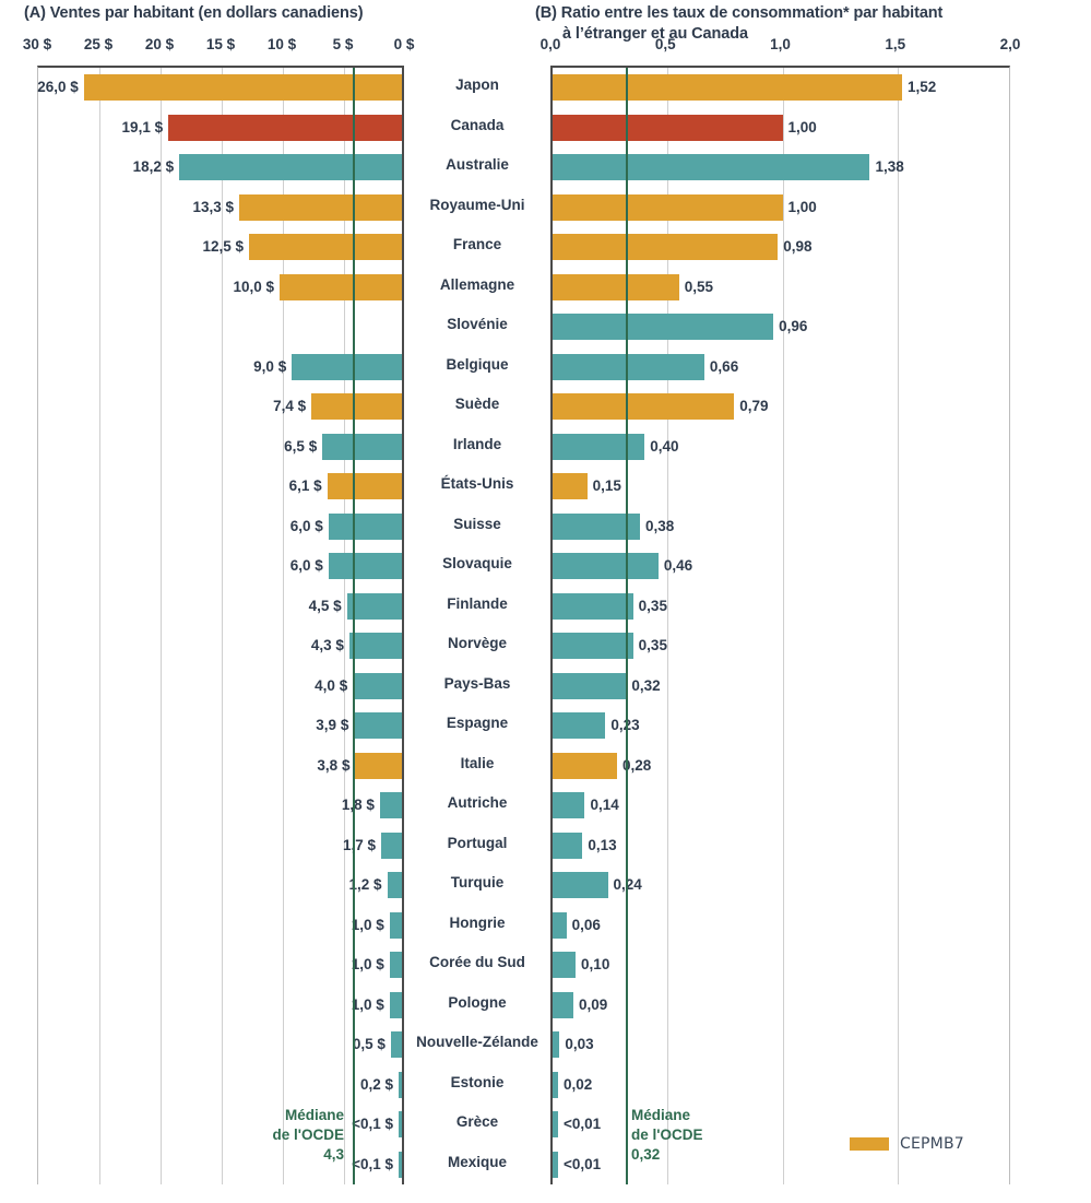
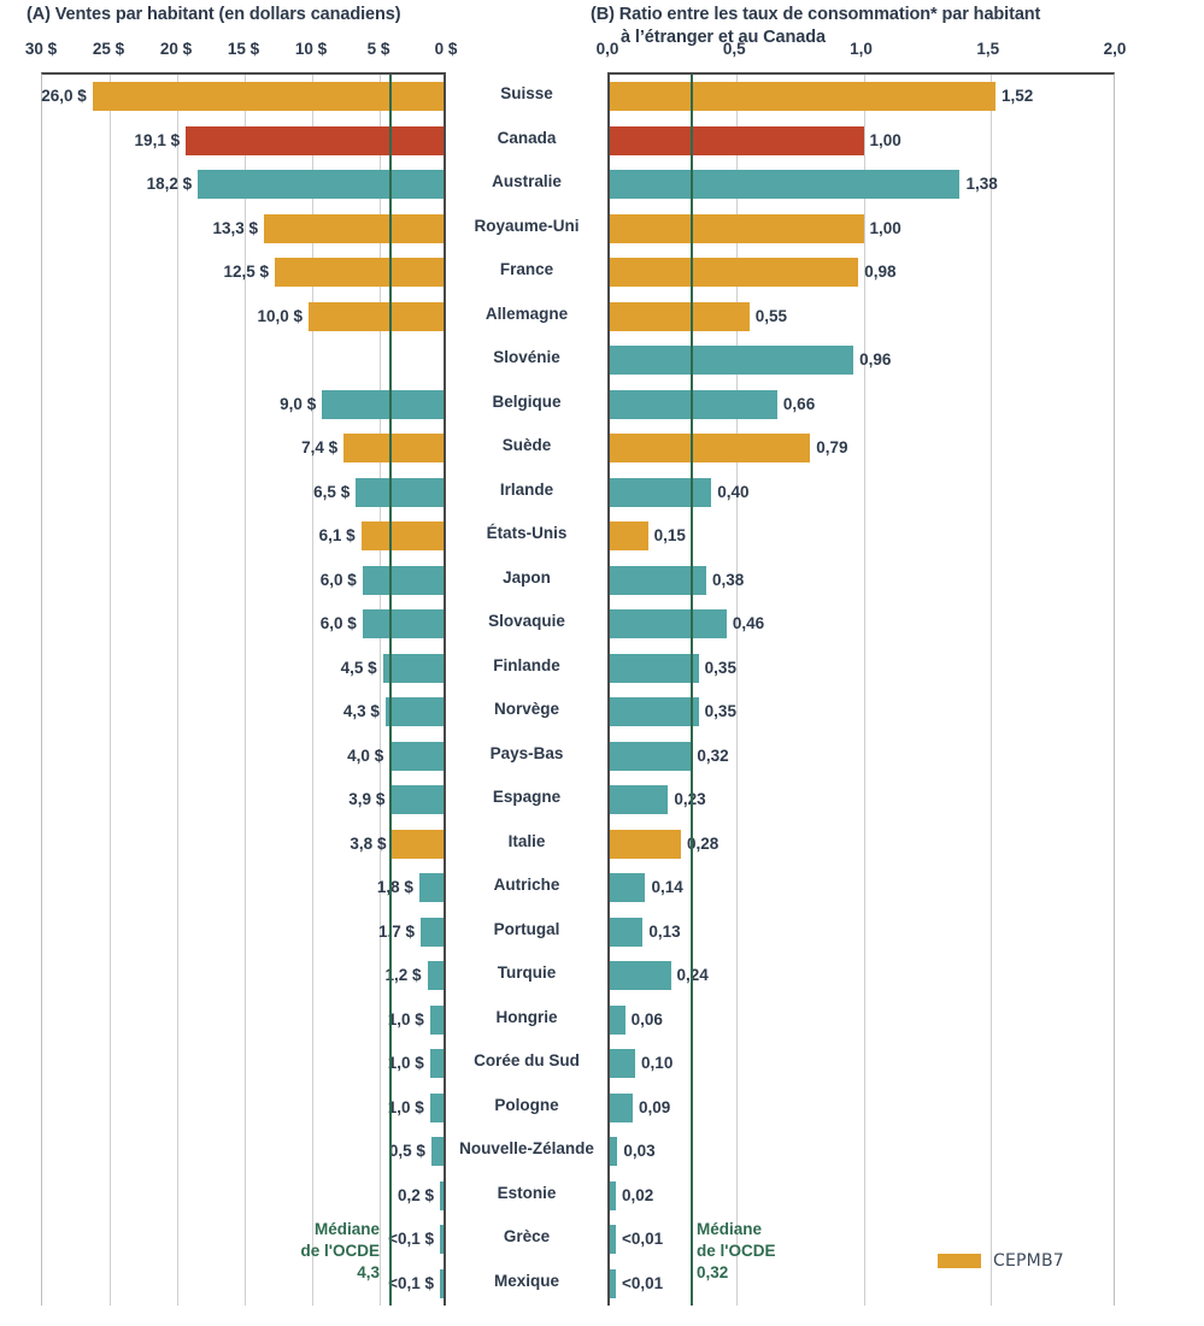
  (A) Ventes par habitant (en dollars canadiens)
  (B) Ratio entre les taux de consommation* par habitant
  à l’étranger et au Canada
  30 $
  25 $
  20 $
  15 $
  10 $
  5 $
  0 $
  0,0
  0,5
  1,0
  1,5
  2,0
  26,0 $
  19,1 $
  18,2 $
  13,3 $
  12,5 $
  10,0 $
  9,0 $
  7,4 $
  6,5 $
  6,1 $
  6,0 $
  6,0 $
  4,5 $
  4,3 $
  4,0 $
  3,9 $
  3,8 $
  18 $
  17 $
  ,2 $
  1,0 $
  1,0 $
  1,0 $
  0,5 $
  0,2 $
  <0,1 $
  <0,1 $
- Japon
+ Suisse
  Canada
  Australie
  Royaume-Uni
  France
  Allemagne
  Slovénie
  Belgique
  Suède
  Irlande
  États-Unis
- Suisse
+ Japon
  Slovaquie
  Finlande
  Norvège
  Pays-Bas
  Espagne
  Italie
  Autriche
  Portugal
  Turquie
  Hongrie
  Corée du Sud
  Pologne
  Nouvelle-Zélande
  Estonie
  Grèce
  Mexique
  1,52
  1,00
  1,38
  1,00
  0,98
  0,55
  0,96
  0,66
  0,79
  0,40
  0,15
  0,38
  0,46
  0,35
  0,35
  0,32
  0,3
  ,28
  0,14
  0,13
  0,24
  0,06
  0,10
  0,09
  0,03
  0,02
  <0,01
  <0,01
  Médiane
  de l'OCDE
  4,3
  Médiane
  de l'OCDE
  0,32
  CEPMB7
